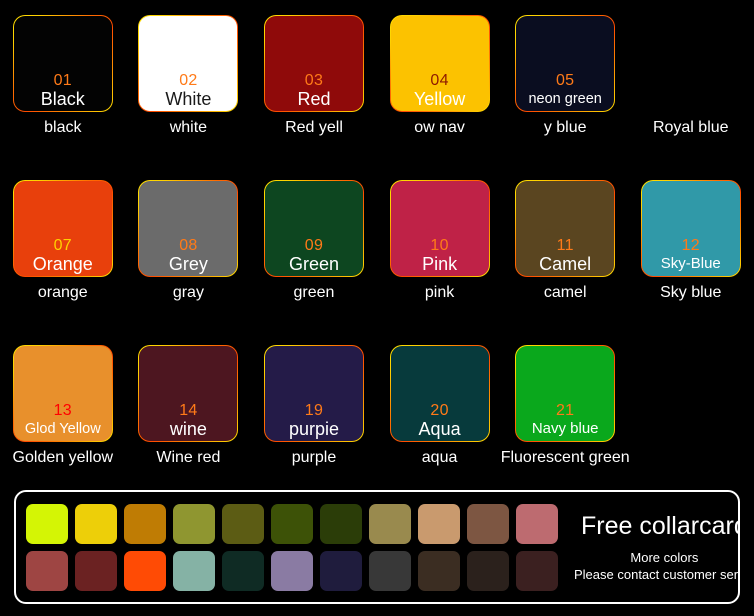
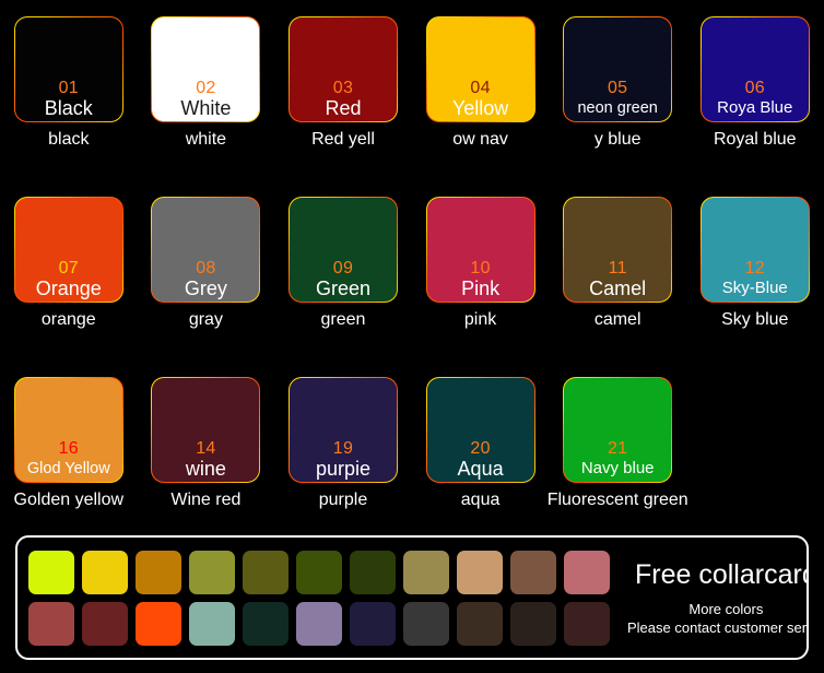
  01
  Black
  black
  02
  White
  white
  03
  Red
  Red yell
  04
  Yellow
  ow nav
  05
  neon green
  y blue
+ 06
+ Roya Blue
  Royal blue
  07
  Orange
  orange
  08
  Grey
  gray
  09
  Green
  green
  10
  Pink
  pink
  11
  Camel
  camel
  12
  Sky-Blue
  Sky blue
- 13
+ 16
  Glod Yellow
  Golden yellow
  14
  wine
  Wine red
  19
  purpie
  purple
  20
  Aqua
  aqua
  21
  Navy blue
  Fluorescent green
  Free collarcar
  More colors
  Please contact customer ser
